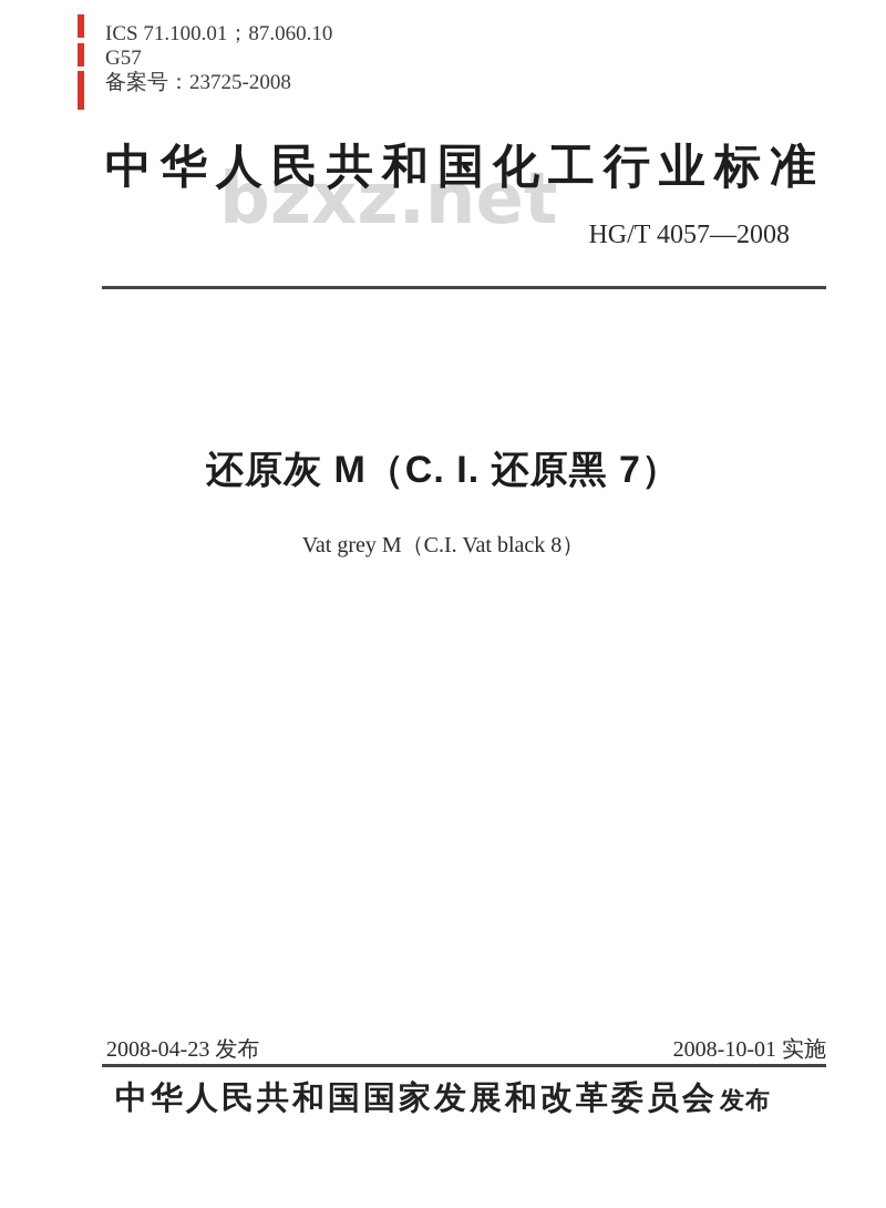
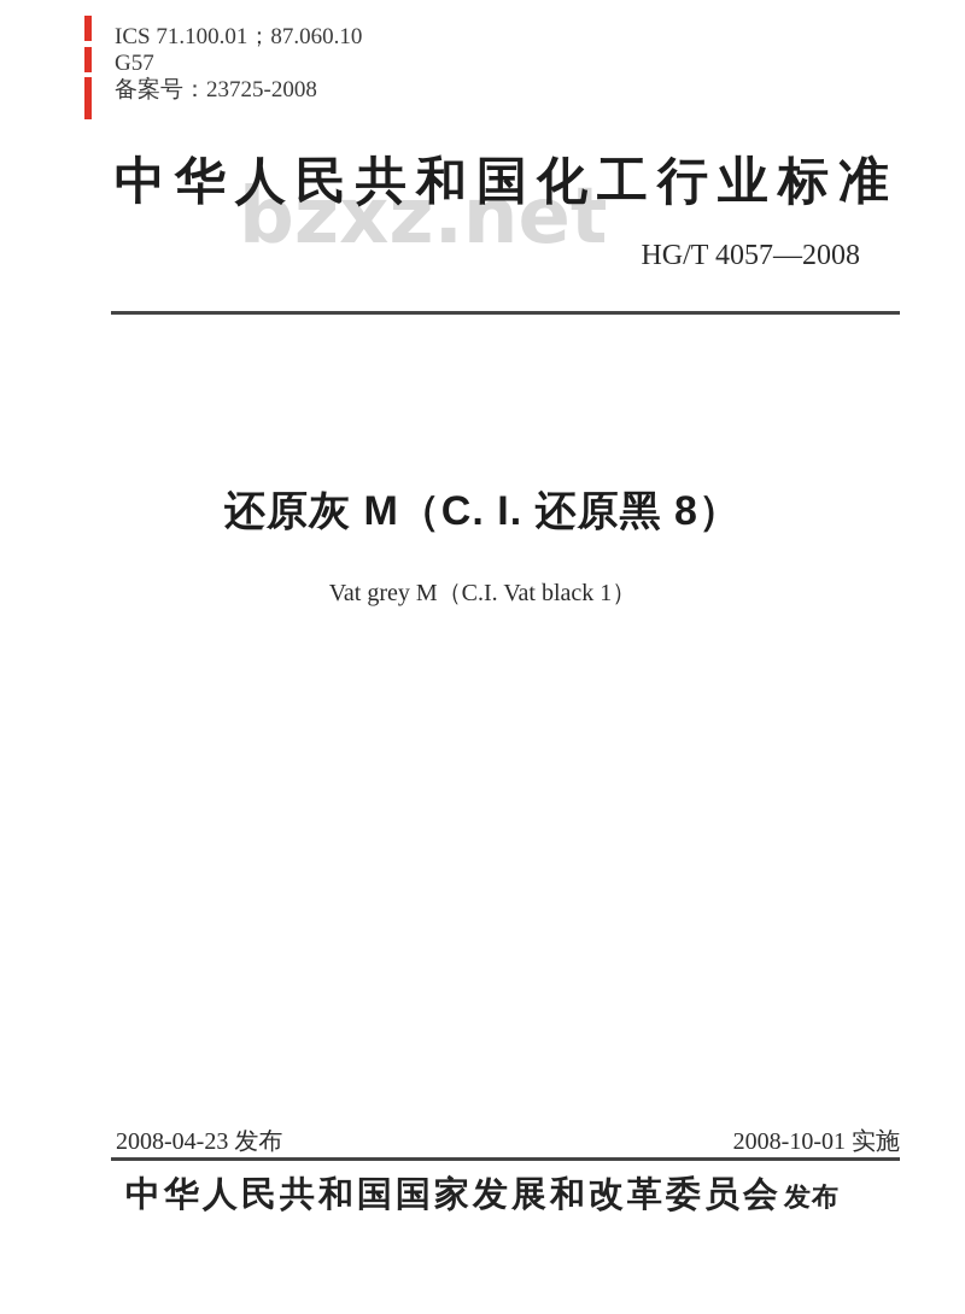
  ICS 71.100.01；87.060.10
  G57
  备案号：23725-2008
  bzxz.net
  中华人民共和国化工行业标准
  HG/T 4057—2008
- 还原灰 M（C. I. 还原黑 7）
+ 还原灰 M（C. I. 还原黑 8）
- Vat grey M（C.I. Vat black 8）
+ Vat grey M（C.I. Vat black 1）
  2008-04-23 发布
  2008-10-01 实施
  中华人民共和国国家发展和改革委员会
  发布
